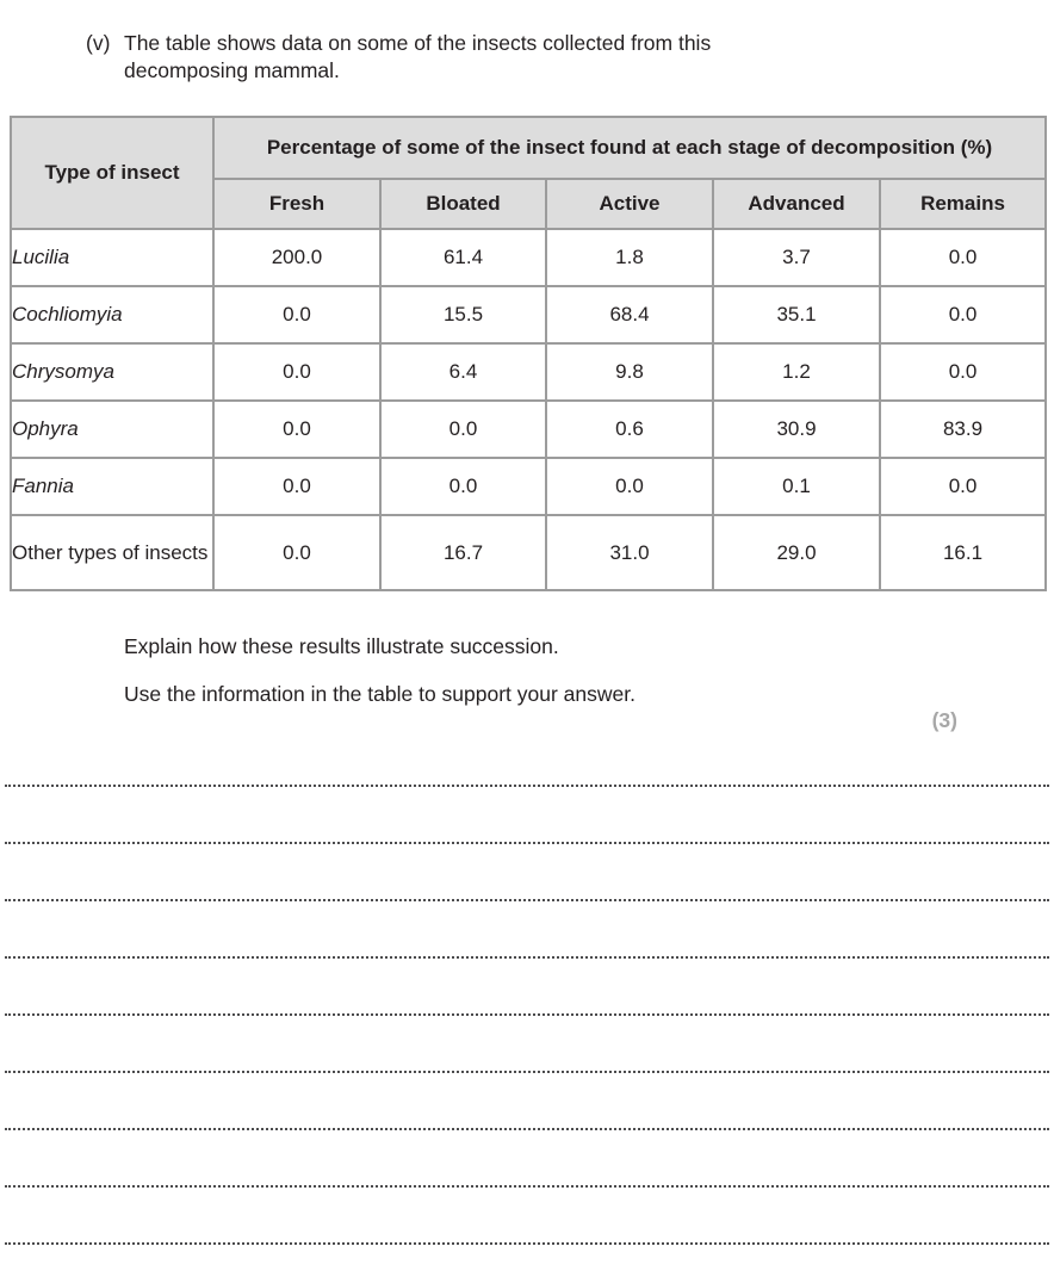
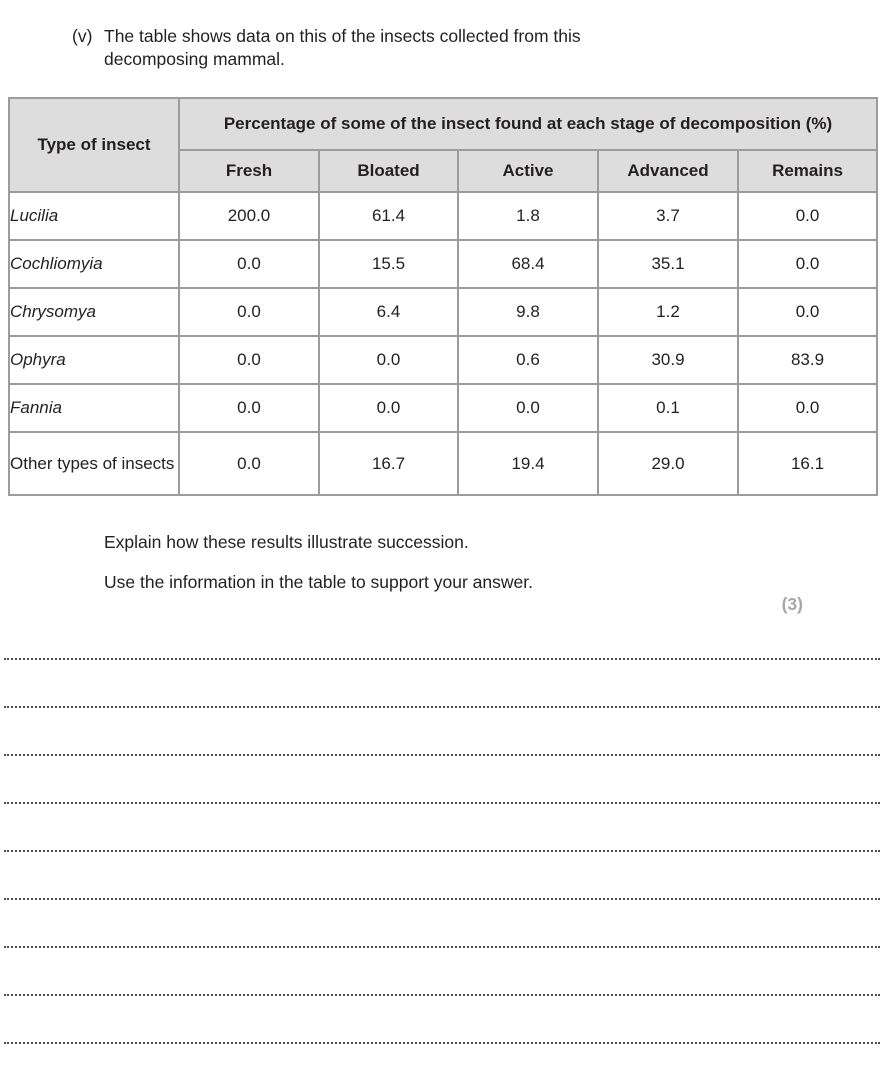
  (v)
- The table shows data on some of the insects collected from this
+ The table shows data on this of the insects collected from this
  decomposing mammal.
  Type of insect	Percentage of some of the insect found at each stage of decomposition (%)
  Fresh	Bloated	Active	Advanced	Remains
  Lucilia	200.0	61.4	1.8	3.7	0.0
  Cochliomyia	0.0	15.5	68.4	35.1	0.0
  Chrysomya	0.0	6.4	9.8	1.2	0.0
  Ophyra	0.0	0.0	0.6	30.9	83.9
  Fannia	0.0	0.0	0.0	0.1	0.0
- Other types of insects	0.0	16.7	31.0	29.0	16.1
+ Other types of insects	0.0	16.7	19.4	29.0	16.1
  Explain how these results illustrate succession.
  Use the information in the table to support your answer.
  (3)
